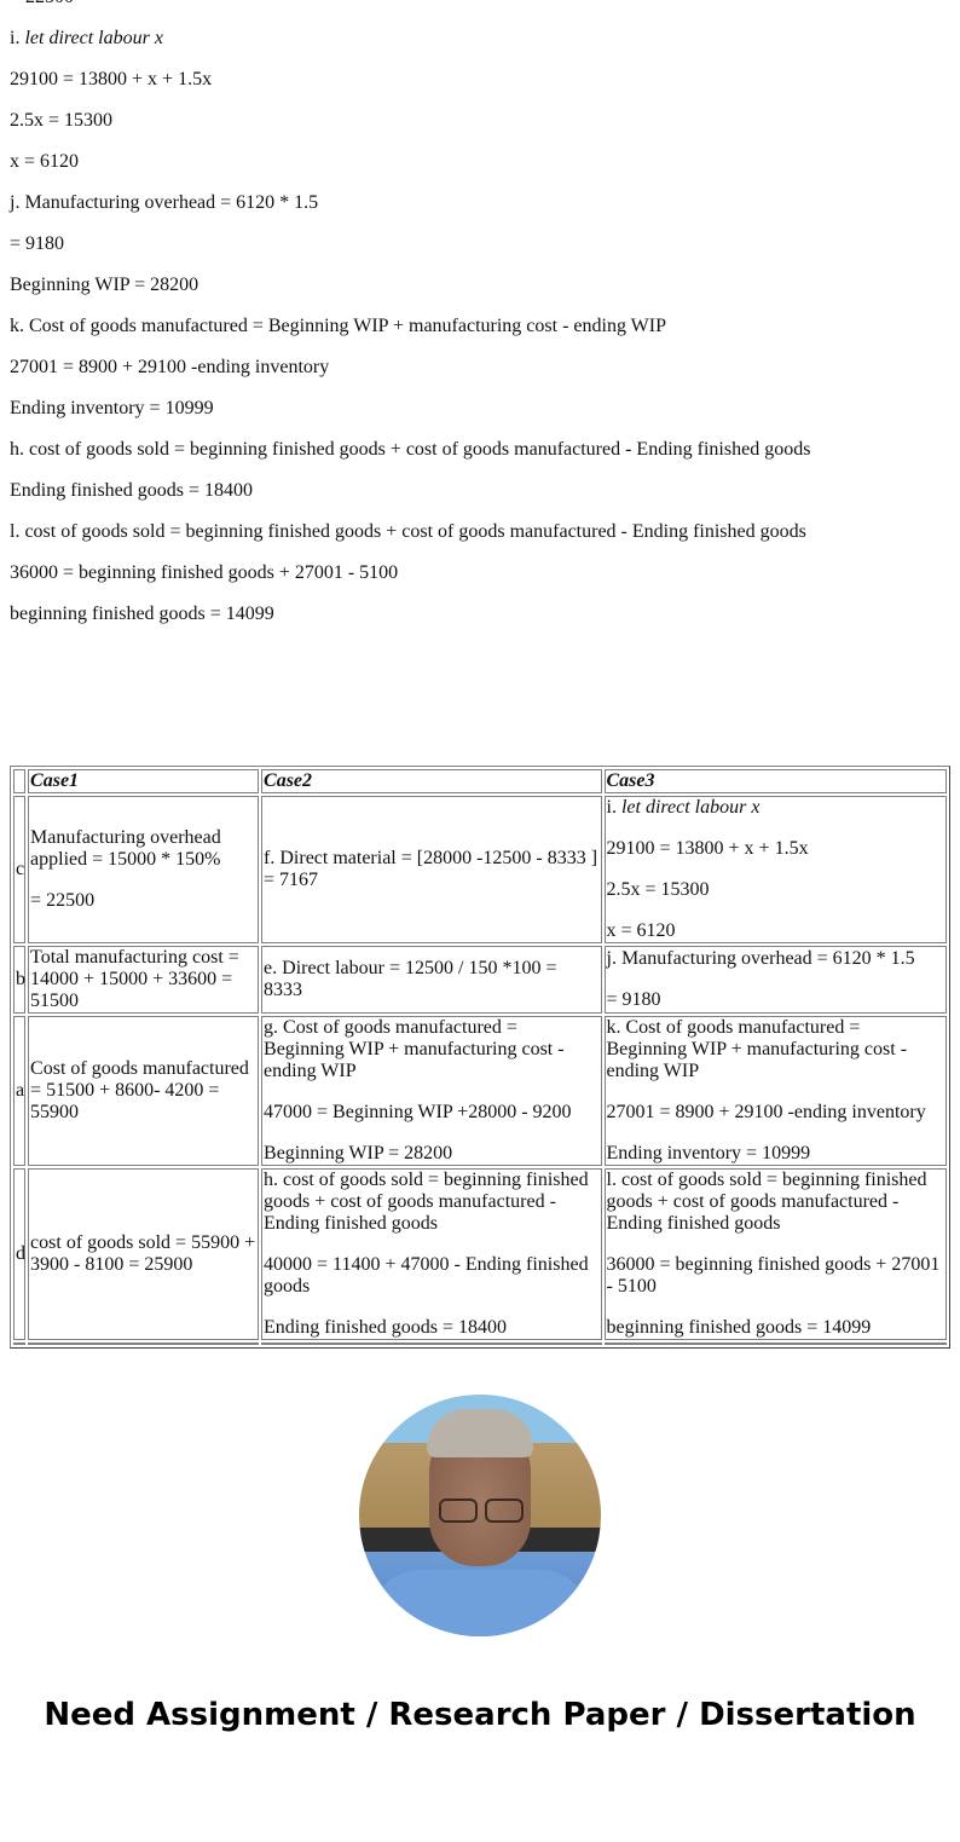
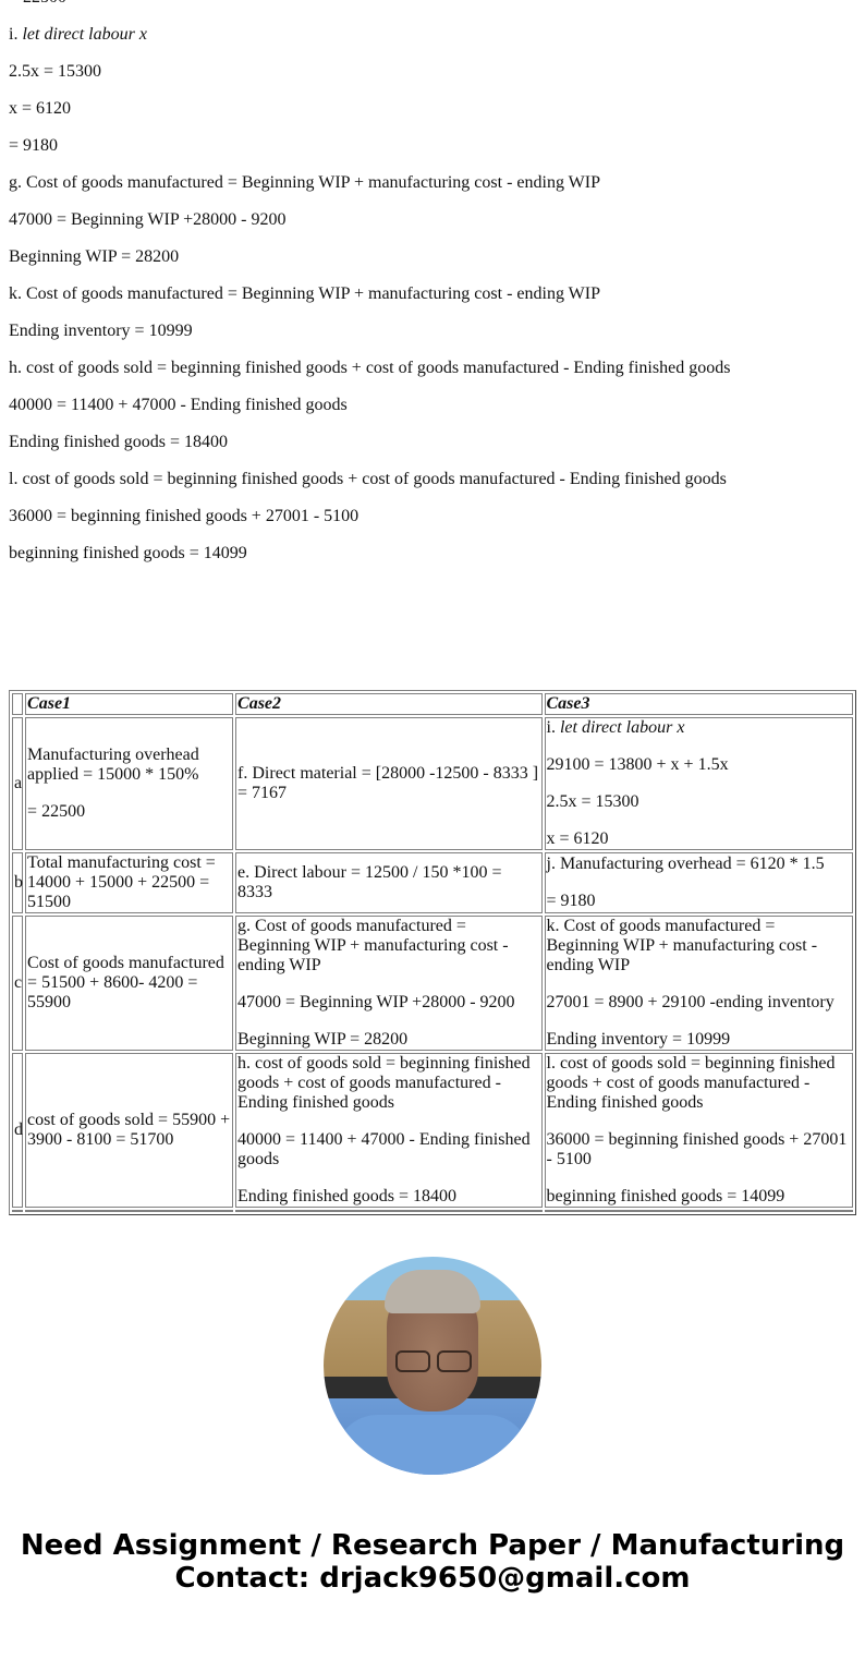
  i. let direct labour x
- 29100 = 13800 + x + 1.5x
  2.5x = 15300
  x = 6120
- j. Manufacturing overhead = 6120 * 1.5
  = 9180
+ g. Cost of goods manufactured = Beginning WIP + manufacturing cost - ending WIP
+ 47000 = Beginning WIP +28000 - 9200
  Beginning WIP = 28200
  k. Cost of goods manufactured = Beginning WIP + manufacturing cost - ending WIP
- 27001 = 8900 + 29100 -ending inventory
  Ending inventory = 10999
  h. cost of goods sold = beginning finished goods + cost of goods manufactured - Ending finished goods
+ 40000 = 11400 + 47000 - Ending finished goods
  Ending finished goods = 18400
  l. cost of goods sold = beginning finished goods + cost of goods manufactured - Ending finished goods
  36000 = beginning finished goods + 27001 - 5100
  beginning finished goods = 14099
  	Case1	Case2	Case3
- c	Manufacturing overhead applied = 15000 * 150% = 22500	f. Direct material = [28000 -12500 - 8333 ] = 7167	i. let direct labour x 29100 = 13800 + x + 1.5x 2.5x = 15300 x = 6120
+ a	Manufacturing overhead applied = 15000 * 150% = 22500	f. Direct material = [28000 -12500 - 8333 ] = 7167	i. let direct labour x 29100 = 13800 + x + 1.5x 2.5x = 15300 x = 6120
- b	Total manufacturing cost = 14000 + 15000 + 33600 = 51500	e. Direct labour = 12500 / 150 *100 = 8333	j. Manufacturing overhead = 6120 * 1.5 = 9180
+ b	Total manufacturing cost = 14000 + 15000 + 22500 = 51500	e. Direct labour = 12500 / 150 *100 = 8333	j. Manufacturing overhead = 6120 * 1.5 = 9180
- a	Cost of goods manufactured = 51500 + 8600- 4200 = 55900	g. Cost of goods manufactured = Beginning WIP + manufacturing cost - ending WIP 47000 = Beginning WIP +28000 - 9200 Beginning WIP = 28200	k. Cost of goods manufactured = Beginning WIP + manufacturing cost - ending WIP 27001 = 8900 + 29100 -ending inventory Ending inventory = 10999
+ c	Cost of goods manufactured = 51500 + 8600- 4200 = 55900	g. Cost of goods manufactured = Beginning WIP + manufacturing cost - ending WIP 47000 = Beginning WIP +28000 - 9200 Beginning WIP = 28200	k. Cost of goods manufactured = Beginning WIP + manufacturing cost - ending WIP 27001 = 8900 + 29100 -ending inventory Ending inventory = 10999
- d	cost of goods sold = 55900 + 3900 - 8100 = 25900	h. cost of goods sold = beginning finished goods + cost of goods manufactured - Ending finished goods 40000 = 11400 + 47000 - Ending finished goods Ending finished goods = 18400	l. cost of goods sold = beginning finished goods + cost of goods manufactured - Ending finished goods 36000 = beginning finished goods + 27001 - 5100 beginning finished goods = 14099
+ d	cost of goods sold = 55900 + 3900 - 8100 = 51700	h. cost of goods sold = beginning finished goods + cost of goods manufactured - Ending finished goods 40000 = 11400 + 47000 - Ending finished goods Ending finished goods = 18400	l. cost of goods sold = beginning finished goods + cost of goods manufactured - Ending finished goods 36000 = beginning finished goods + 27001 - 5100 beginning finished goods = 14099
- Need Assignment / Research Paper / Dissertation
+ Need Assignment / Research Paper / Manufacturing
+ Contact: drjack9650@gmail.com
